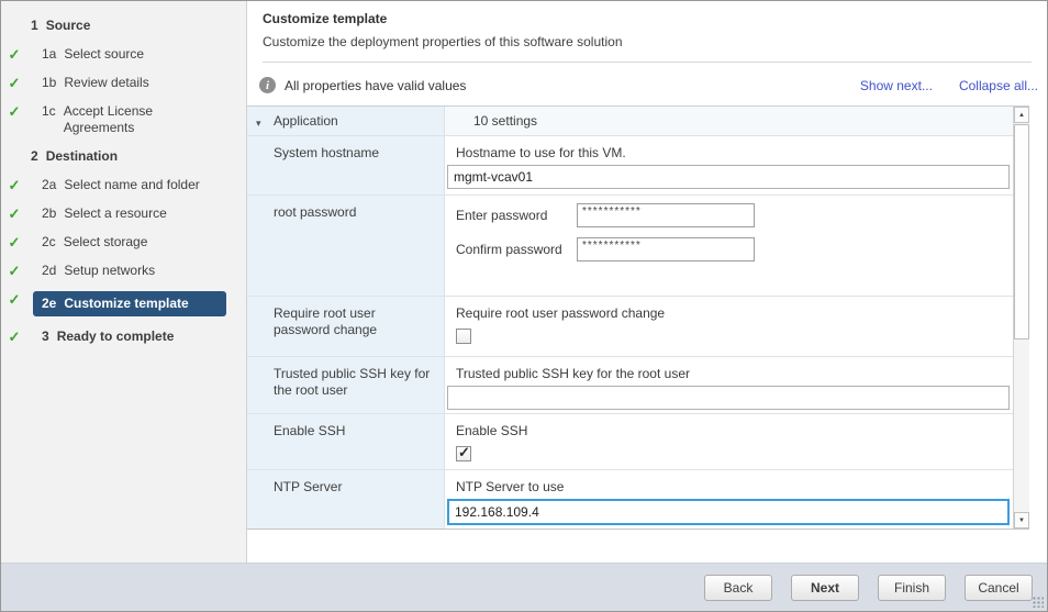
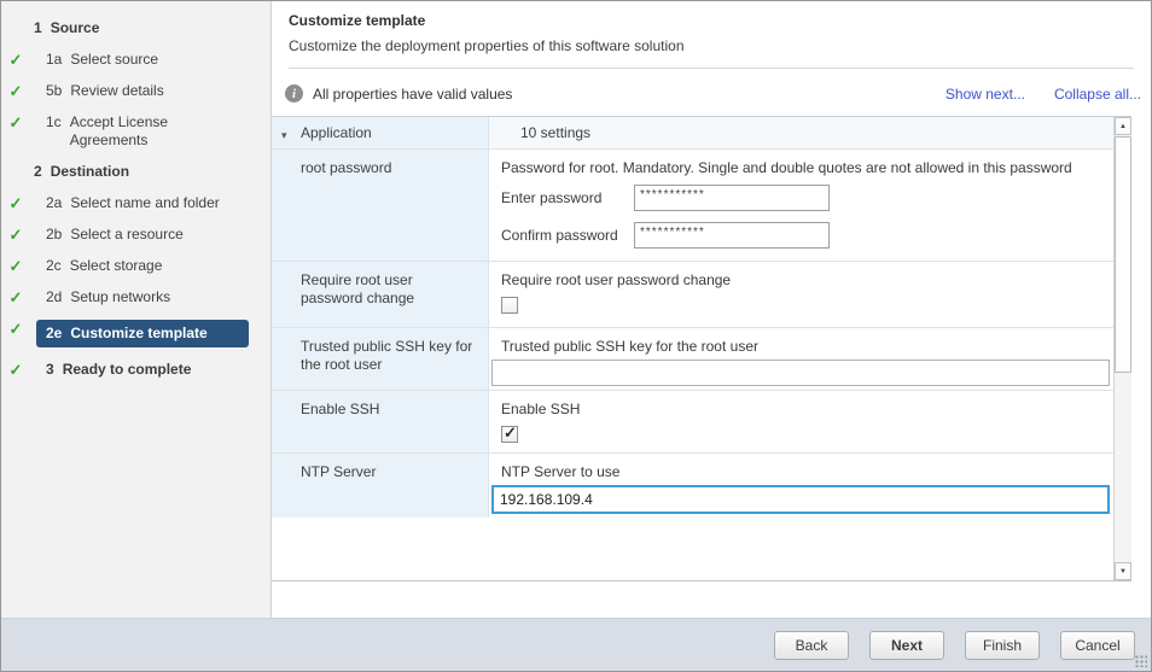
  1
  Source
  ✓
  1a
  Select source
  ✓
- 1b
+ 5b
  Review details
  ✓
  1c
  Accept License Agreements
  2
  Destination
  ✓
  2a
  Select name and folder
  ✓
  2b
  Select a resource
  ✓
  2c
  Select storage
  ✓
  2d
  Setup networks
  ✓
  2e
  Customize template
  ✓
  3
  Ready to complete
  Customize template
  Customize the deployment properties of this software solution
  i
  All properties have valid values
  Show next...
  Collapse all...
  ▾
  Application
  10 settings
- System hostname
- Hostname to use for this VM.
- mgmt-vcav01
  root password
+ Password for root. Mandatory. Single and double quotes are not allowed in this password
  Enter password
  ***********
  Confirm password
  ***********
  Require root user password change
  Require root user password change
  Trusted public SSH key for the root user
  Trusted public SSH key for the root user
  Enable SSH
  Enable SSH
  NTP Server
  NTP Server to use
  192.168.109.4
  Back
  Next
  Finish
  Cancel
